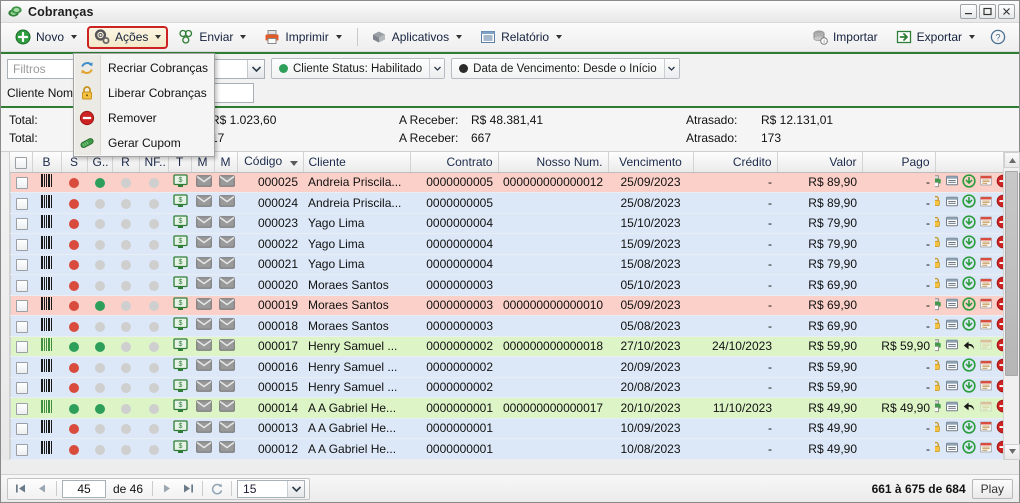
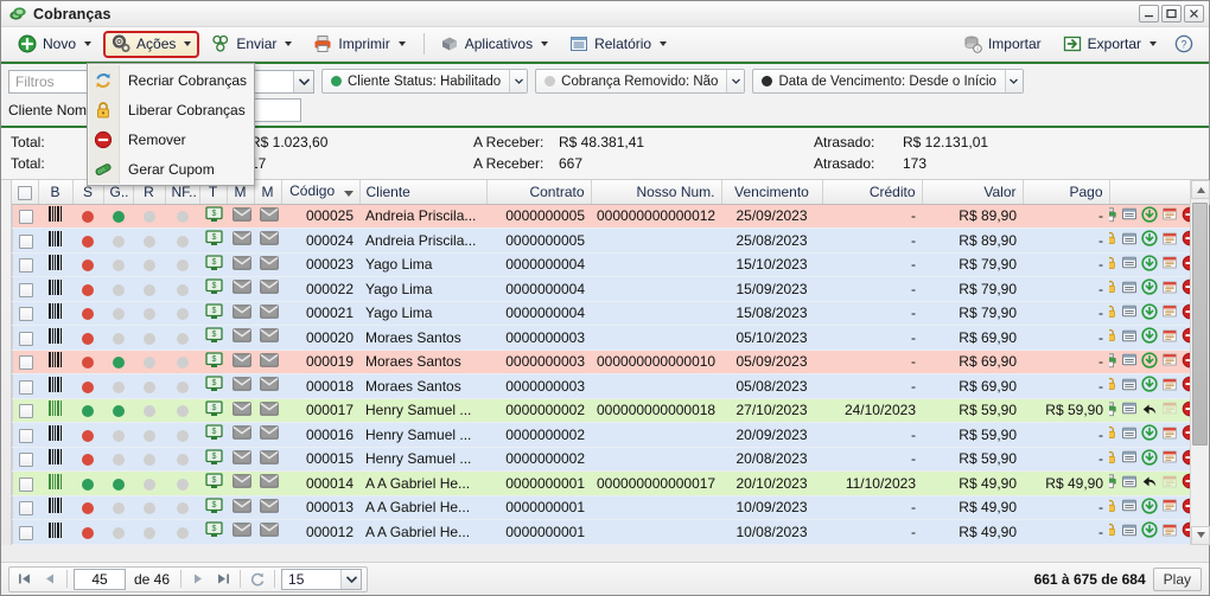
  Cobranças
  Novo
  Ações
  Enviar
  Imprimir
  Aplicativos
  Relatório
  Importar
  Exportar
  ?
  Filtros
  Cliente Status: Habilitado
+ Cobrança Removido: Não
  Data de Vencimento: Desde o Início
  Cliente Nom
  Total:
  R$ 1.023,60
  A Receber:
  R$ 48.381,41
  Atrasado:
  R$ 12.131,01
  Total:
  A Receber:
  667
  Atrasado:
  173
  		B	S	G..	R	NF..	T	M	M	Código	Cliente	Contrato	Nosso Num.	Vencimento	Crédito	Valor	Pago
  										000025	Andreia Priscila...	0000000005	000000000000012	25/09/2023	-	R$ 89,90	-
  										000024	Andreia Priscila...	0000000005		25/08/2023	-	R$ 89,90	-
  										000023	Yago Lima	0000000004		15/10/2023	-	R$ 79,90	-
  										000022	Yago Lima	0000000004		15/09/2023	-	R$ 79,90	-
  										000021	Yago Lima	0000000004		15/08/2023	-	R$ 79,90	-
  										000020	Moraes Santos	0000000003		05/10/2023	-	R$ 69,90	-
  										000019	Moraes Santos	0000000003	000000000000010	05/09/2023	-	R$ 69,90	-
  										000018	Moraes Santos	0000000003		05/08/2023	-	R$ 69,90	-
  										000017	Henry Samuel ...	0000000002	000000000000018	27/10/2023	24/10/2023	R$ 59,90	R$ 59,90
  										000016	Henry Samuel ...	0000000002		20/09/2023	-	R$ 59,90	-
  										000015	Henry Samuel ...	0000000002		20/08/2023	-	R$ 59,90	-
  										000014	A A Gabriel He...	0000000001	000000000000017	20/10/2023	11/10/2023	R$ 49,90	R$ 49,90
  										000013	A A Gabriel He...	0000000001		10/09/2023	-	R$ 49,90	-
  										000012	A A Gabriel He...	0000000001		10/08/2023	-	R$ 49,90	-
  45
  de 46
  15
  661 à 675 de 684
  Play
  Recriar Cobranças
  Liberar Cobranças
  Remover
  Gerar Cupom
